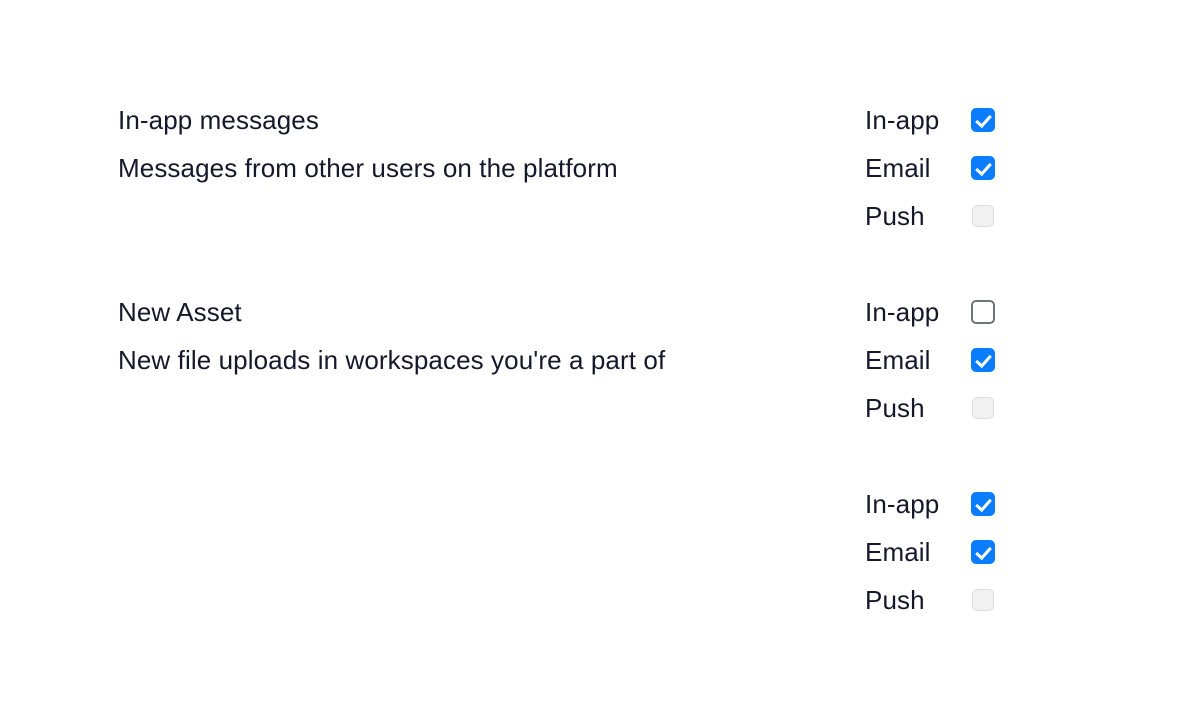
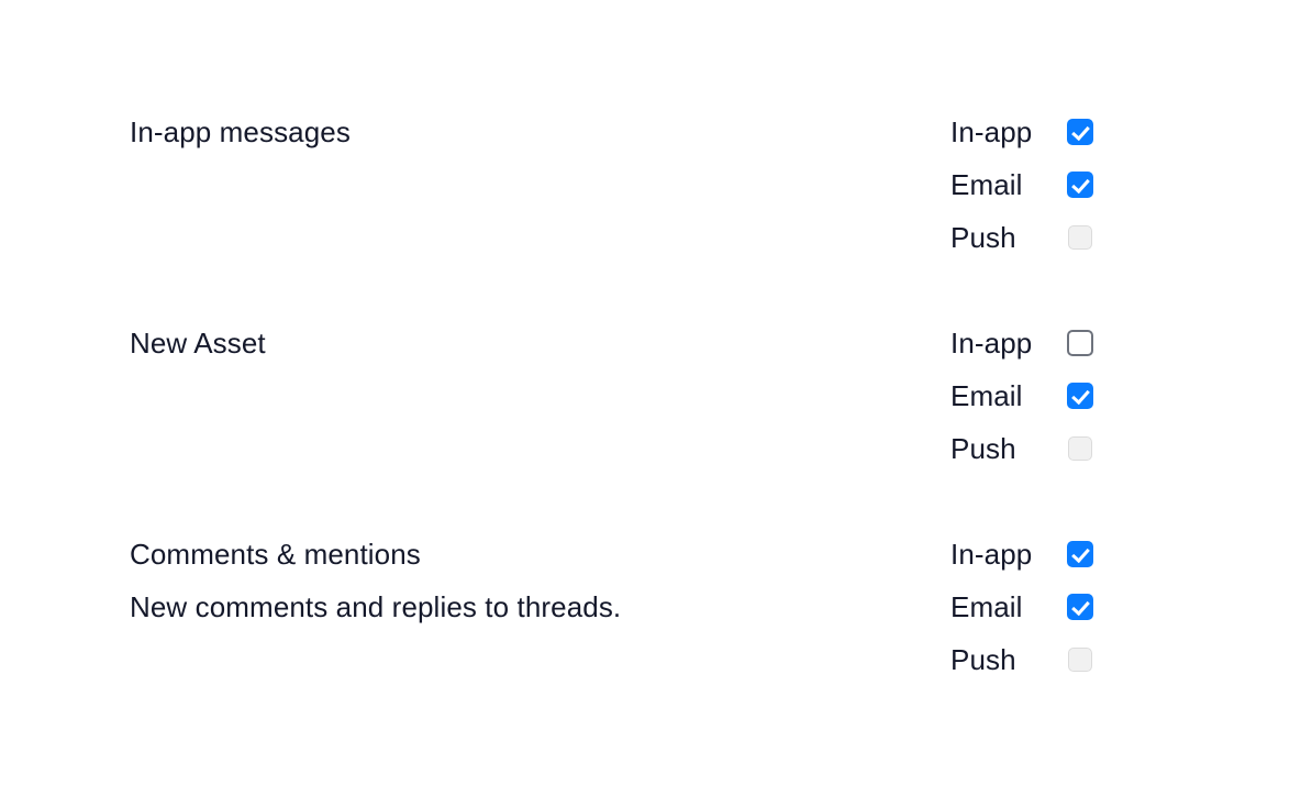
  In-app messages
- Messages from other users on the platform
  In-app
  Email
  Push
  New Asset
- New file uploads in workspaces you're a part of
  In-app
  Email
  Push
+ Comments & mentions
+ New comments and replies to threads.
  In-app
  Email
  Push
